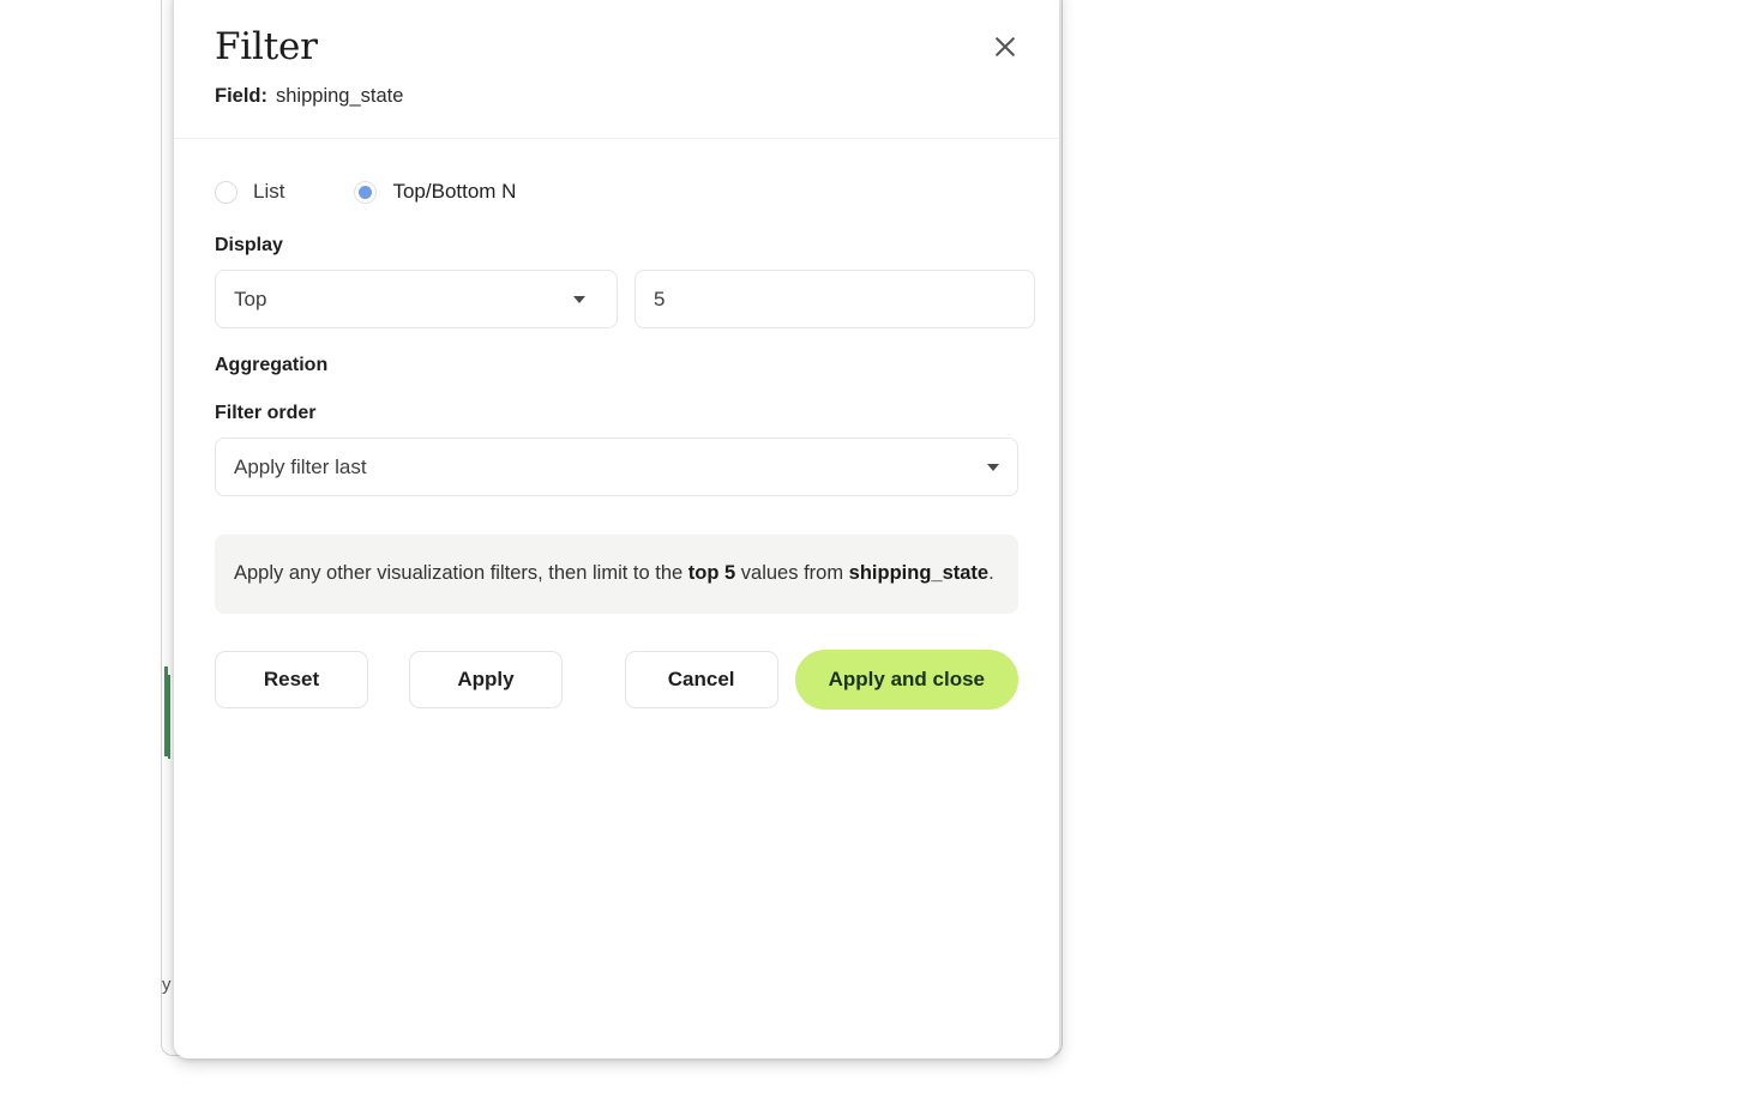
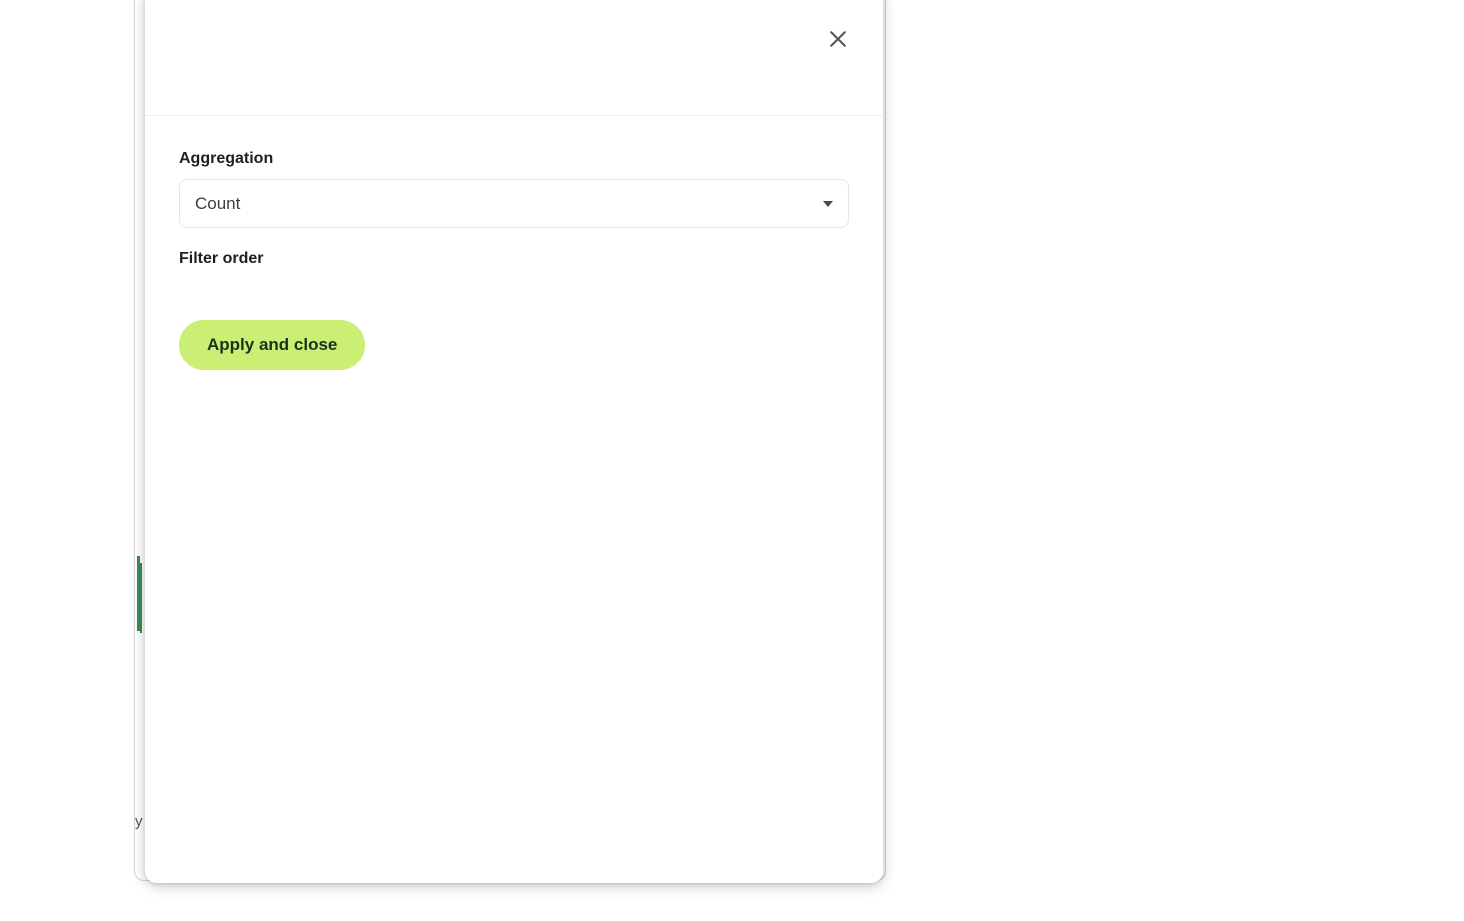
  y
- Filter
- Field: shipping_state
- List
- Top/Bottom N
- Display
- Top
- 5
  Aggregation
+ Count
  Filter order
- Apply filter last
- Apply any other visualization filters, then limit to the top 5 values from shipping_state.
- Reset
- Apply
- Cancel
  Apply and close
